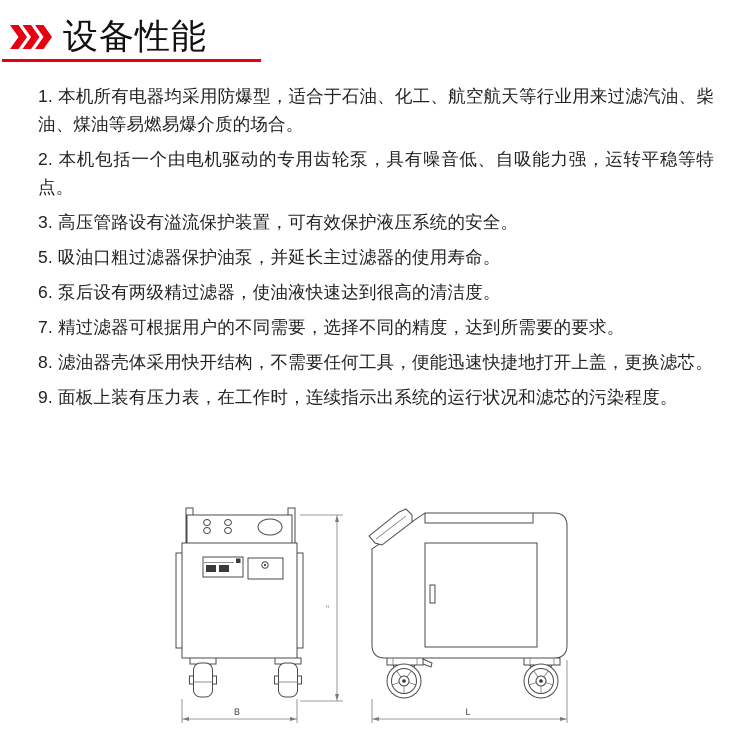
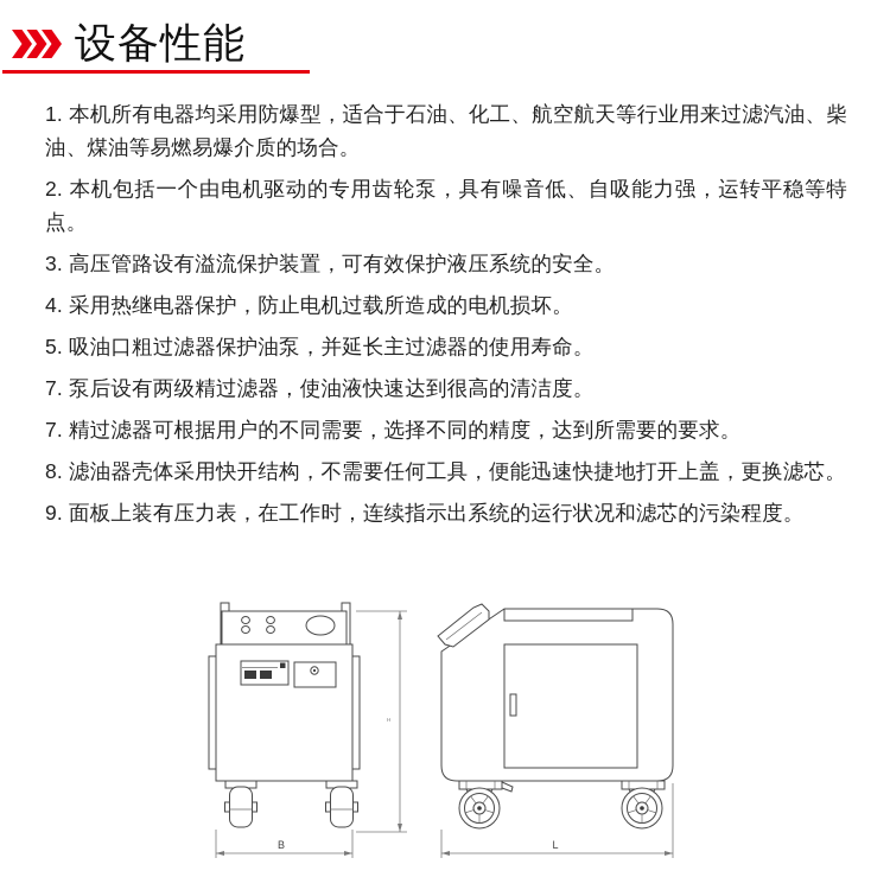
  设备性能
  1. 本机所有电器均采用防爆型，适合于石油、化工、航空航天等行业用来过滤汽油、柴油、煤油等易燃易爆介质的场合。
  2. 本机包括一个由电机驱动的专用齿轮泵，具有噪音低、自吸能力强，运转平稳等特点。
  3. 高压管路设有溢流保护装置，可有效保护液压系统的安全。
+ 4. 采用热继电器保护，防止电机过载所造成的电机损坏。
  5. 吸油口粗过滤器保护油泵，并延长主过滤器的使用寿命。
- 6. 泵后设有两级精过滤器，使油液快速达到很高的清洁度。
+ 7. 泵后设有两级精过滤器，使油液快速达到很高的清洁度。
  7. 精过滤器可根据用户的不同需要，选择不同的精度，达到所需要的要求。
  8. 滤油器壳体采用快开结构，不需要任何工具，便能迅速快捷地打开上盖，更换滤芯。
  9. 面板上装有压力表，在工作时，连续指示出系统的运行状况和滤芯的污染程度。
  B
  L
